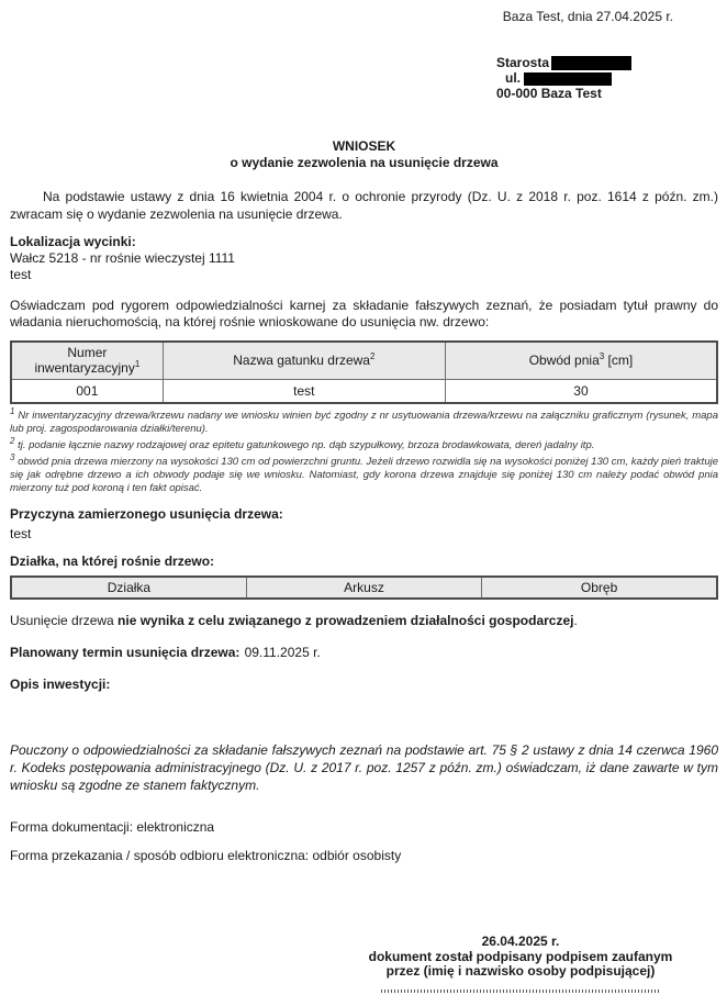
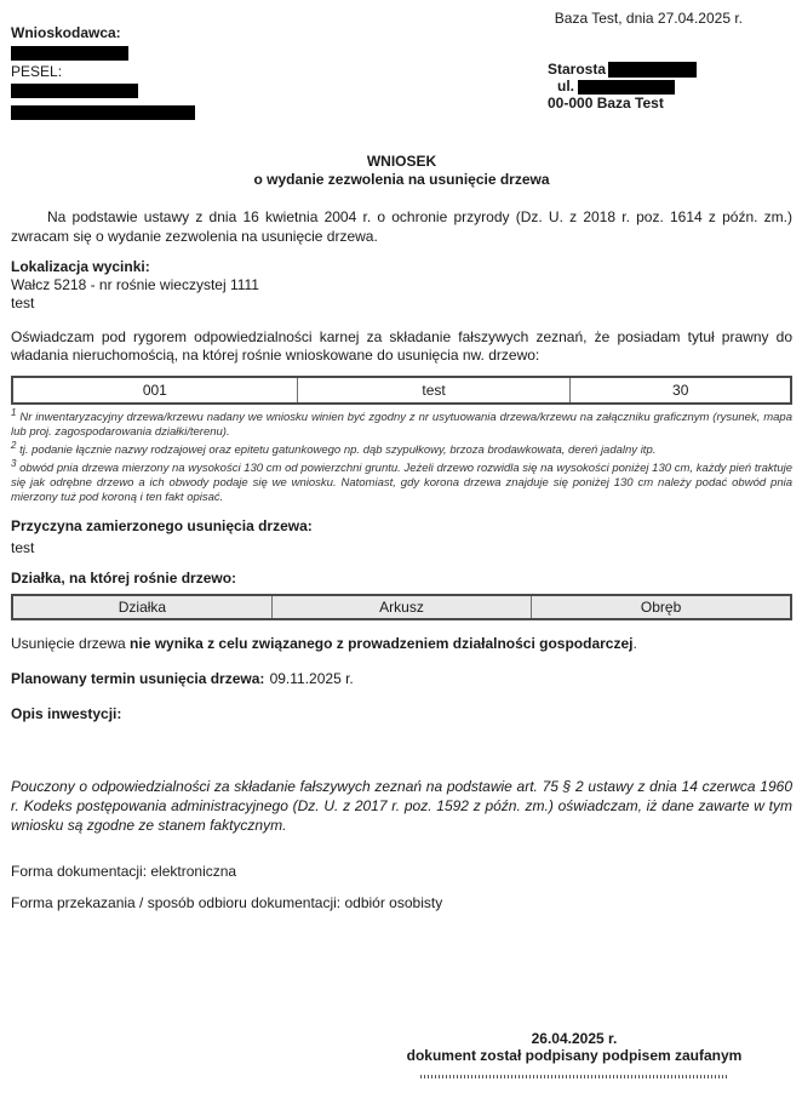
  Baza Test, dnia 27.04.2025 r.
+ Wnioskodawca: PESEL:
  Starosta
  ul.
  00-000 Baza Test
  WNIOSEK
  o wydanie zezwolenia na usunięcie drzewa
  Na podstawie ustawy z dnia 16 kwietnia 2004 r. o ochronie przyrody (Dz. U. z 2018 r. poz. 1614 z późn. zm.) zwracam się o wydanie zezwolenia na usunięcie drzewa.
  Lokalizacja wycinki:
  Wałcz 5218 - nr rośnie wieczystej 1111
  test
  Oświadczam pod rygorem odpowiedzialności karnej za składanie fałszywych zeznań, że posiadam tytuł prawny do władania nieruchomością, na której rośnie wnioskowane do usunięcia nw. drzewo:
- Numer inwentaryzacyjny1	Nazwa gatunku drzewa2	Obwód pnia3 [cm]
  001	test	30
  1 Nr inwentaryzacyjny drzewa/krzewu nadany we wniosku winien być zgodny z nr usytuowania drzewa/krzewu na załączniku graficznym (rysunek, mapa lub proj. zagospodarowania działki/terenu).
  2 tj. podanie łącznie nazwy rodzajowej oraz epitetu gatunkowego np. dąb szypułkowy, brzoza brodawkowata, dereń jadalny itp.
  3 obwód pnia drzewa mierzony na wysokości 130 cm od powierzchni gruntu. Jeżeli drzewo rozwidla się na wysokości poniżej 130 cm, każdy pień traktuje się jak odrębne drzewo a ich obwody podaje się we wniosku. Natomiast, gdy korona drzewa znajduje się poniżej 130 cm należy podać obwód pnia mierzony tuż pod koroną i ten fakt opisać.
  Przyczyna zamierzonego usunięcia drzewa:
  test
  Działka, na której rośnie drzewo:
  Działka	Arkusz	Obręb
  Usunięcie drzewa nie wynika z celu związanego z prowadzeniem działalności gospodarczej.
  Planowany termin usunięcia drzewa: 09.11.2025 r.
  Opis inwestycji:
- Pouczony o odpowiedzialności za składanie fałszywych zeznań na podstawie art. 75 § 2 ustawy z dnia 14 czerwca 1960 r. Kodeks postępowania administracyjnego (Dz. U. z 2017 r. poz. 1257 z późn. zm.) oświadczam, iż dane zawarte w tym wniosku są zgodne ze stanem faktycznym.
+ Pouczony o odpowiedzialności za składanie fałszywych zeznań na podstawie art. 75 § 2 ustawy z dnia 14 czerwca 1960 r. Kodeks postępowania administracyjnego (Dz. U. z 2017 r. poz. 1592 z późn. zm.) oświadczam, iż dane zawarte w tym wniosku są zgodne ze stanem faktycznym.
  Forma dokumentacji: elektroniczna
- Forma przekazania / sposób odbioru elektroniczna: odbiór osobisty
+ Forma przekazania / sposób odbioru dokumentacji: odbiór osobisty
  26.04.2025 r.
  dokument został podpisany podpisem zaufanym
- przez (imię i nazwisko osoby podpisującej)
